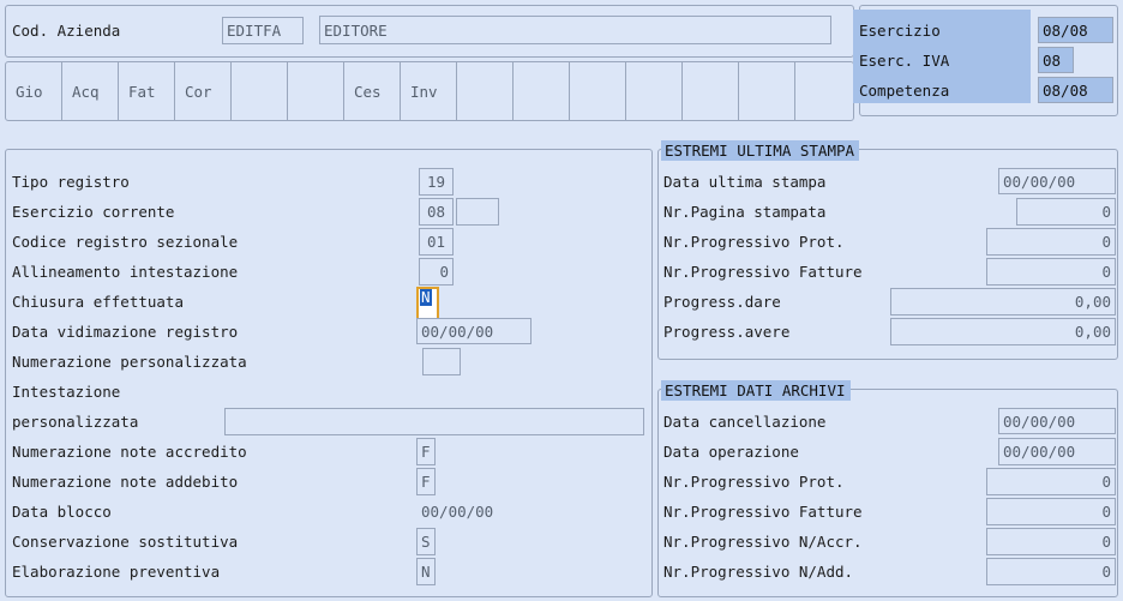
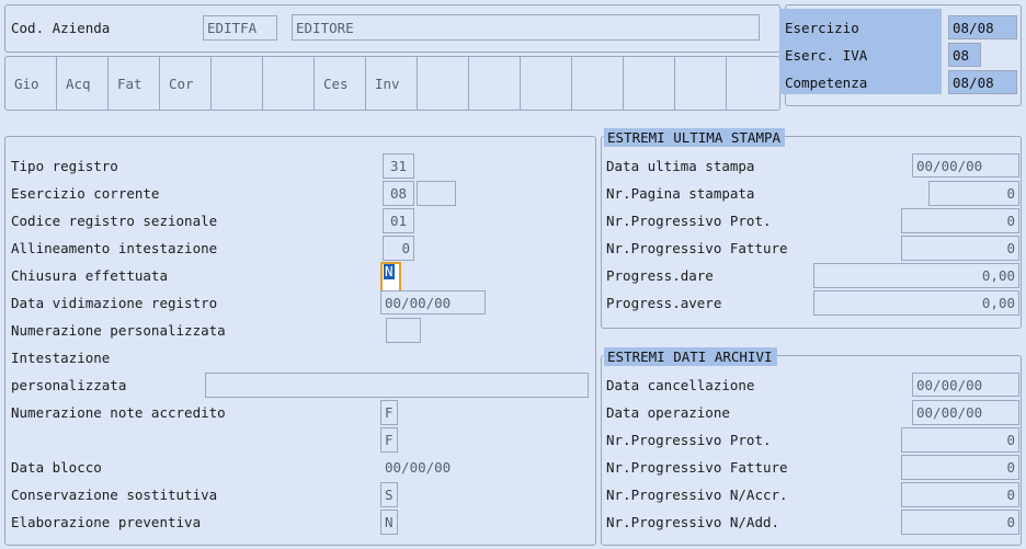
  Cod. Azienda
  EDITFA
  EDITORE
  Gio
  Acq
  Fat
  Cor
  Ces
  Inv
  Esercizio
  Eserc. IVA
  Competenza
  08/08
  08
  08/08
  Tipo registro
- 19
+ 31
  Esercizio corrente
  08
  Codice registro sezionale
  01
  Allineamento intestazione
  0
  Chiusura effettuata
  N
  Data vidimazione registro
  00/00/00
  Numerazione personalizzata
  Intestazione
  personalizzata
  Numerazione note accredito
  F
- Numerazione note addebito
  F
  Data blocco
  00/00/00
  Conservazione sostitutiva
  S
  Elaborazione preventiva
  N
  ESTREMI ULTIMA STAMPA
  Data ultima stampa
  00/00/00
  Nr.Pagina stampata
  0
  Nr.Progressivo Prot.
  0
  Nr.Progressivo Fatture
  0
  Progress.dare
  0,00
  Progress.avere
  0,00
  ESTREMI DATI ARCHIVI
  Data cancellazione
  00/00/00
  Data operazione
  00/00/00
  Nr.Progressivo Prot.
  0
  Nr.Progressivo Fatture
  0
  Nr.Progressivo N/Accr.
  0
  Nr.Progressivo N/Add.
  0
